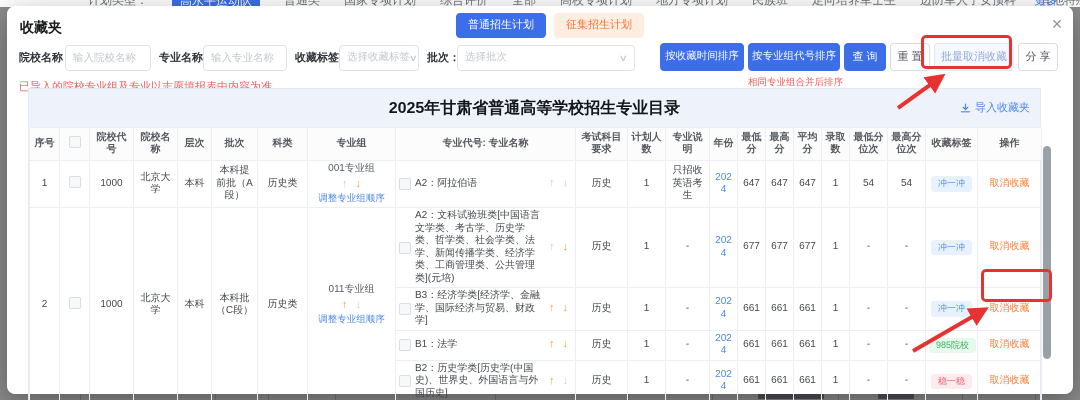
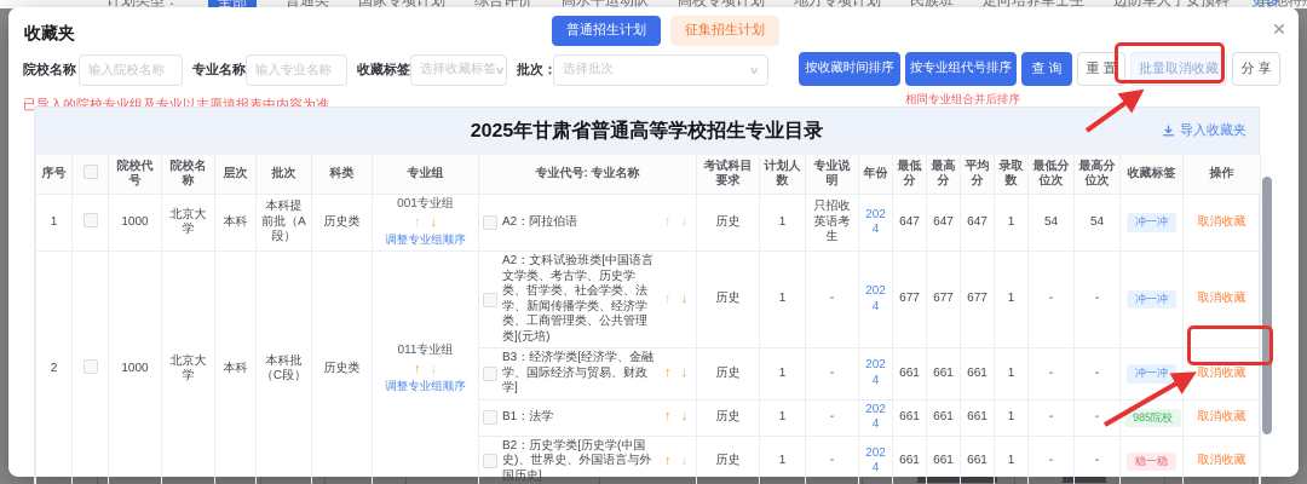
  计划类型：
- 高水平运动队
+ 全部
  普通类
  国家专项计划
  综合评价
- 全部
+ 高水平运动队
  高校专项计划
  地方专项计划
  民族班
  定向培养军士生
  边防军人子女预科
  更多
  收藏夹
  普通招生计划
  征集招生计划
  ✕
  院校名称
  输入院校名称
  专业名称
  输入专业名称
  收藏标签
  选择收藏标签
  ∨
  批次：
  选择批次
  ∨
  按收藏时间排序
  按专业组代号排序
  查 询
  重 置
  批量取消收藏
  分 享
  相同专业组合并后排序
  已导入的院校专业组及专业以志愿填报表中内容为准
  2025年甘肃省普通高等学校招生专业目录
  导入收藏夹
  序号		院校代号	院校名称	层次	批次	科类	专业组	专业代号: 专业名称	考试科目要求	计划人数	专业说明	年份	最低分	最高分	平均分	录取数	最低分位次	最高分位次	收藏标签	操作
  1		1000	北京大学	本科	本科提前批（A段）	历史类	001专业组↑ ↓调整专业组顺序	A2：阿拉伯语 ↑ ↓	历史	1	只招收英语考生	2024	647	647	647	1	54	54	冲一冲	取消收藏
  2		1000	北京大学	本科	本科批（C段）	历史类	011专业组↑ ↓调整专业组顺序	A2：文科试验班类[中国语言文学类、考古学、历史学类、哲学类、社会学类、法学、新闻传播学类、经济学类、工商管理类、公共管理类](元培)↑ ↓	历史	1	-	2024	677	677	677	1	-	-	冲一冲	取消收藏
  B3：经济学类[经济学、金融学、国际经济与贸易、财政学]↑ ↓	历史	1	-	2024	661	661	661	1	-	-	冲一冲	取消收藏
  B1：法学 ↑ ↓	历史	1	-	2024	661	661	661	1	-	-	985院校	取消收藏
  B2：历史学类[历史学(中国史)、世界史、外国语言与外国历史]↑ ↓	历史	1	-	2024	661	661	661	1	-	-	稳一稳	取消收藏
